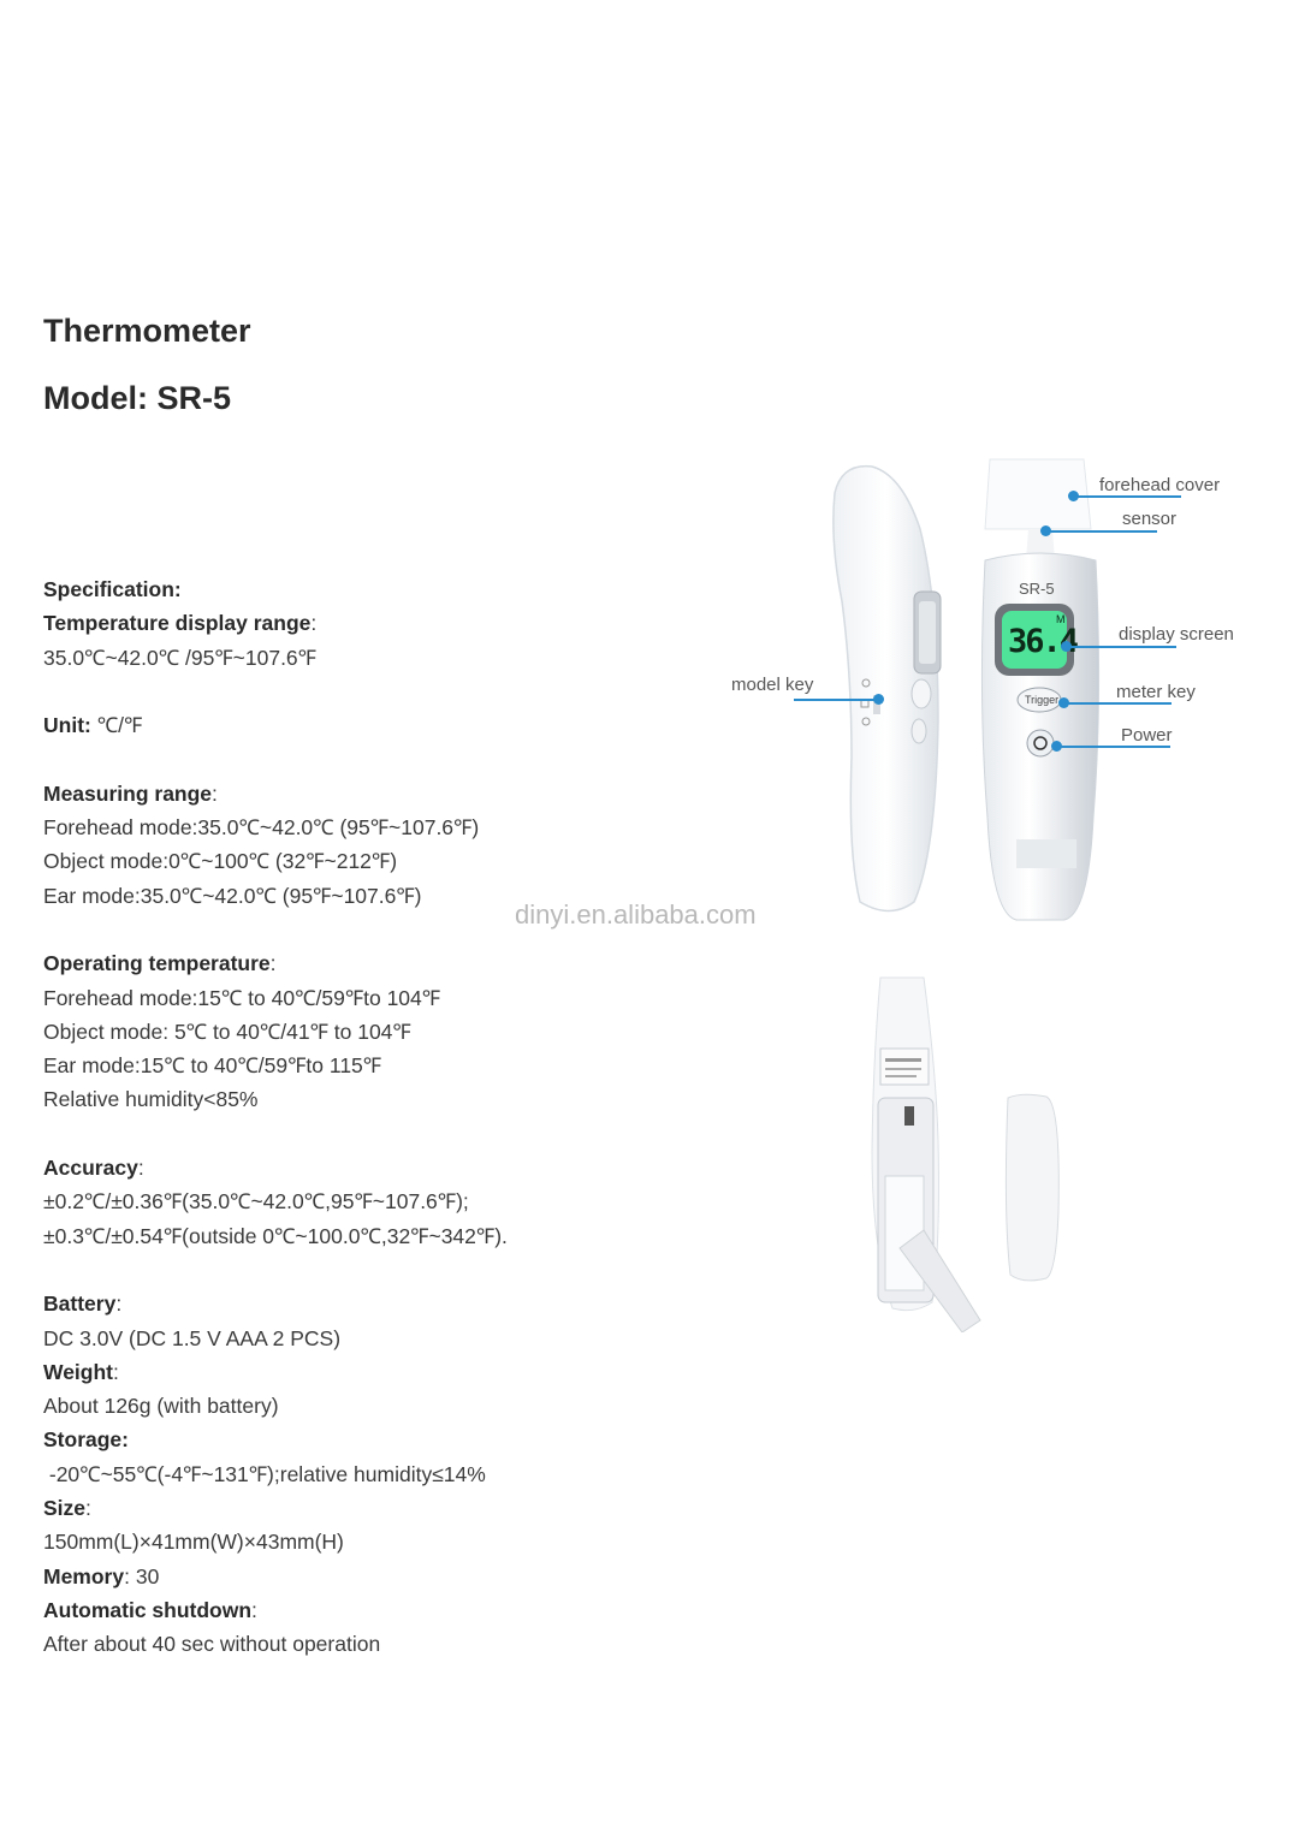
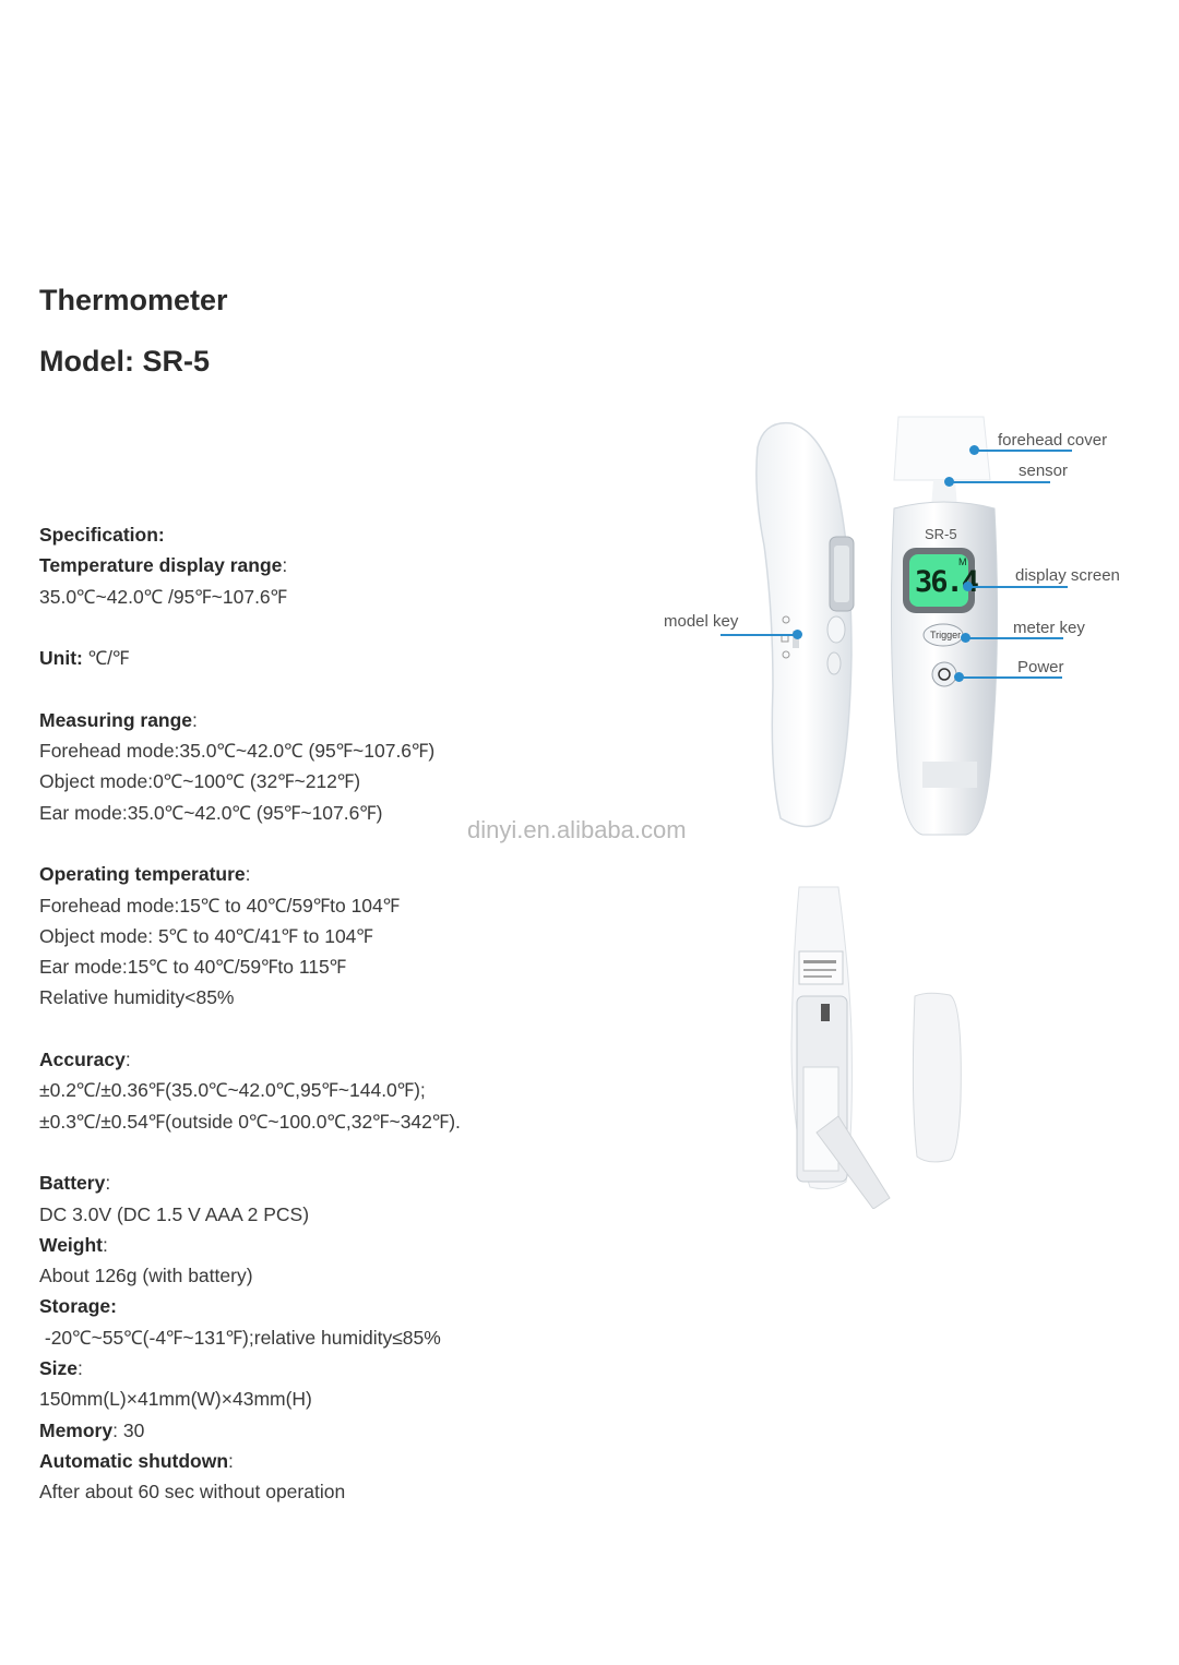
  Thermometer
  Model: SR-5
  Specification:
  Temperature display range:
  35.0℃~42.0℃ /95℉~107.6℉
  Unit: ℃/℉
  Measuring range:
  Forehead mode:35.0℃~42.0℃ (95℉~107.6℉)
  Object mode:0℃~100℃ (32℉~212℉)
  Ear mode:35.0℃~42.0℃ (95℉~107.6℉)
  Operating temperature:
  Forehead mode:15℃ to 40℃/59℉to 104℉
  Object mode: 5℃ to 40℃/41℉ to 104℉
  Ear mode:15℃ to 40℃/59℉to 115℉
  Relative humidity<85%
  Accuracy:
- ±0.2℃/±0.36℉(35.0℃~42.0℃,95℉~107.6℉);
+ ±0.2℃/±0.36℉(35.0℃~42.0℃,95℉~144.0℉);
  ±0.3℃/±0.54℉(outside 0℃~100.0℃,32℉~342℉).
  Battery:
  DC 3.0V (DC 1.5 V AAA 2 PCS)
  Weight:
  About 126g (with battery)
  Storage:
- -20℃~55℃(-4℉~131℉);relative humidity≤14%
+ -20℃~55℃(-4℉~131℉);relative humidity≤85%
  Size:
  150mm(L)×41mm(W)×43mm(H)
  Memory: 30
  Automatic shutdown:
- After about 40 sec without operation
+ After about 60 sec without operation
  SR-5
  36.
  M
  Trigger
  forehead cover
  sensor
  display screen
  model key
  meter key
  Power
  dinyi.en.alibaba.com
